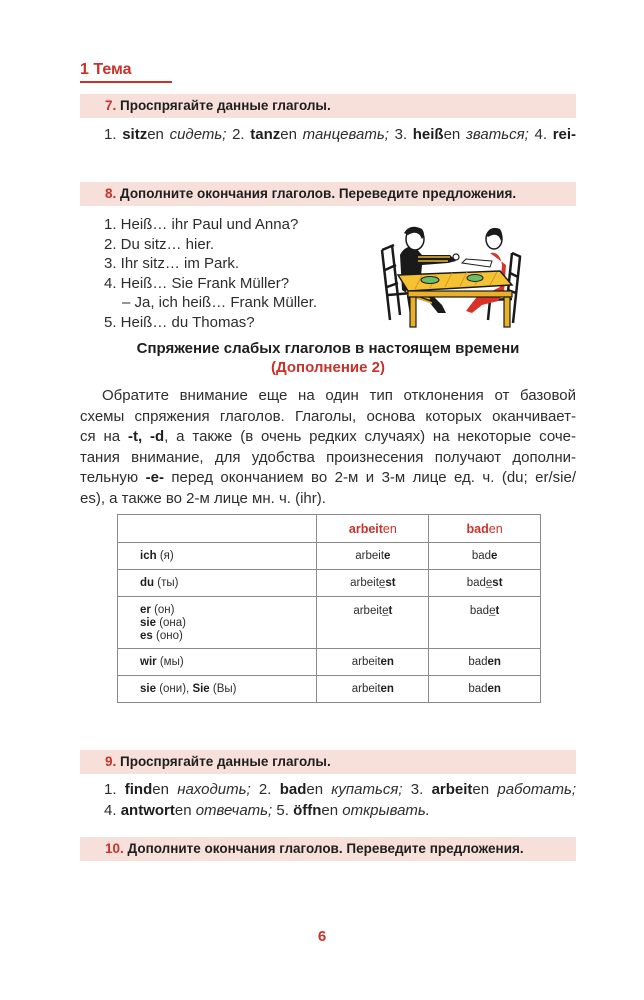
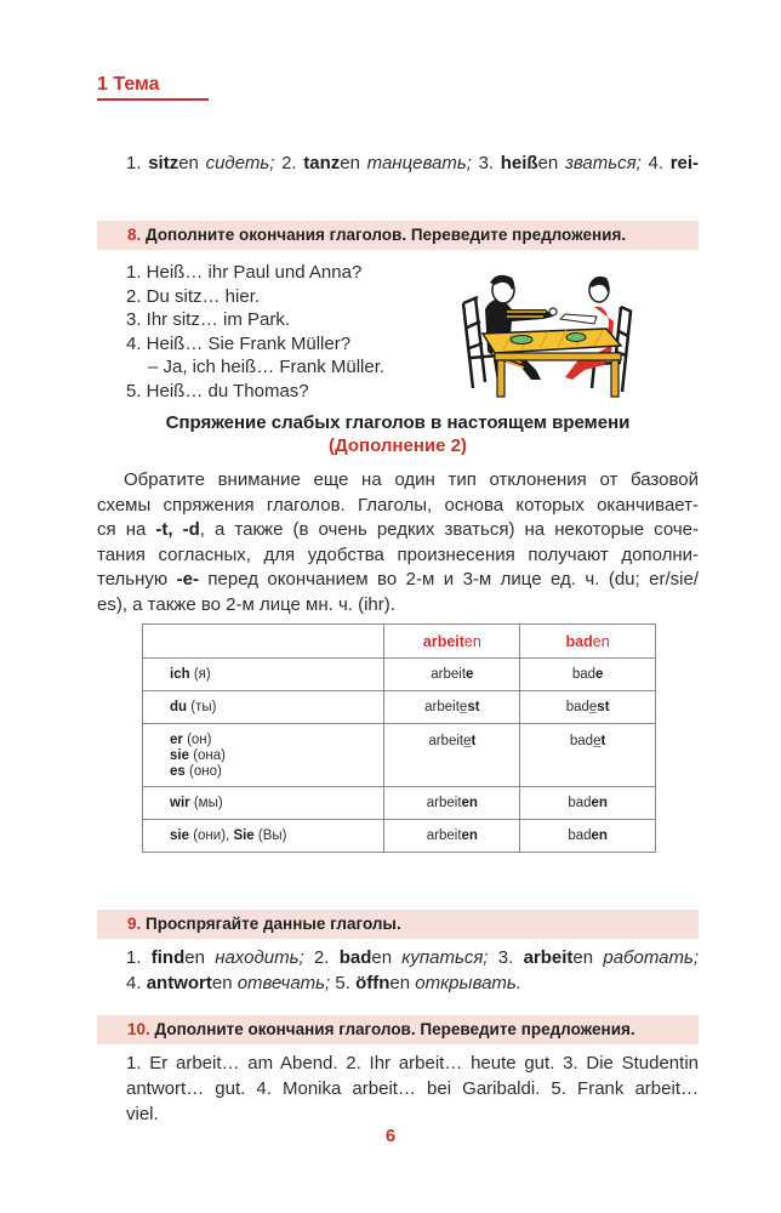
  1 Тема
- 7. Проспрягайте данные глаголы.
  1. sitzen сидеть; 2. tanzen танцевать; 3. heißen зваться; 4. rei-
  8. Дополните окончания глаголов. Переведите предложения.
  1. Heiß… ihr Paul und Anna?
  2. Du sitz… hier.
  3. Ihr sitz… im Park.
  4. Heiß… Sie Frank Müller?
  – Ja, ich heiß… Frank Müller.
  5. Heiß… du Thomas?
  Спряжение слабых глаголов в настоящем времени
  (Дополнение 2)
  Обратите внимание еще на один тип отклонения от базовой
  схемы спряжения глаголов. Глаголы, основа которых оканчивает-
- ся на -t, -d, а также (в очень редких случаях) на некоторые соче-
+ ся на -t, -d, а также (в очень редких зваться) на некоторые соче-
- тания внимание, для удобства произнесения получают дополни-
+ тания согласных, для удобства произнесения получают дополни-
  тельную -e- перед окончанием во 2-м и 3-м лице ед. ч. (du; er/sie/
  es), а также во 2-м лице мн. ч. (ihr).
  	arbeiten	baden
  ich (я)	arbeite	bade
  du (ты)	arbeitest	badest
  er (он) sie (она) es (оно)	arbeitet	badet
  wir (мы)	arbeiten	baden
  sie (они), Sie (Вы)	arbeiten	baden
  9. Проспрягайте данные глаголы.
  1. finden находить; 2. baden купаться; 3. arbeiten работать;
  4. antworten отвечать; 5. öffnen открывать.
  10. Дополните окончания глаголов. Переведите предложения.
+ 1. Er arbeit… am Abend. 2. Ihr arbeit… heute gut. 3. Die Studentin
+ antwort… gut. 4. Monika arbeit… bei Garibaldi. 5. Frank arbeit…
+ viel.
  6
